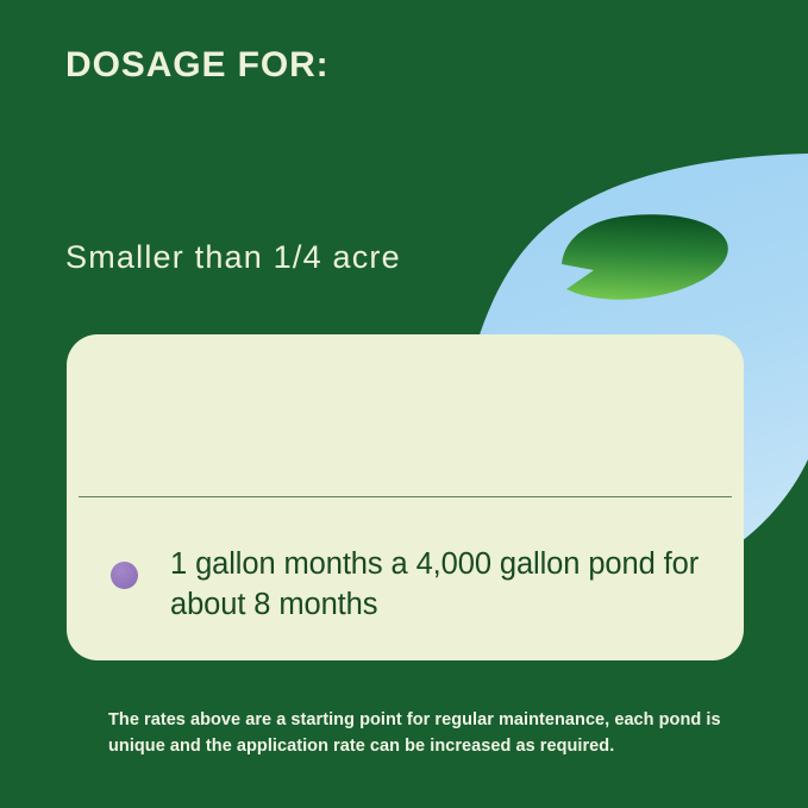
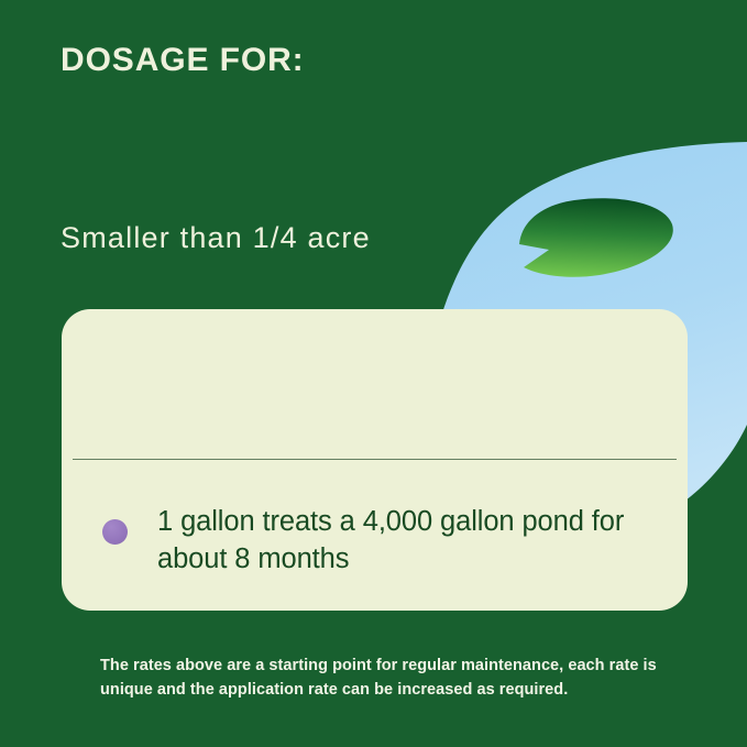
  DOSAGE FOR:
  Smaller than 1/4 acre
- 1 gallon months a 4,000 gallon pond for about 8 months
+ 1 gallon treats a 4,000 gallon pond for about 8 months
- The rates above are a starting point for regular maintenance, each pond is unique and the application rate can be increased as required.
+ The rates above are a starting point for regular maintenance, each rate is unique and the application rate can be increased as required.
